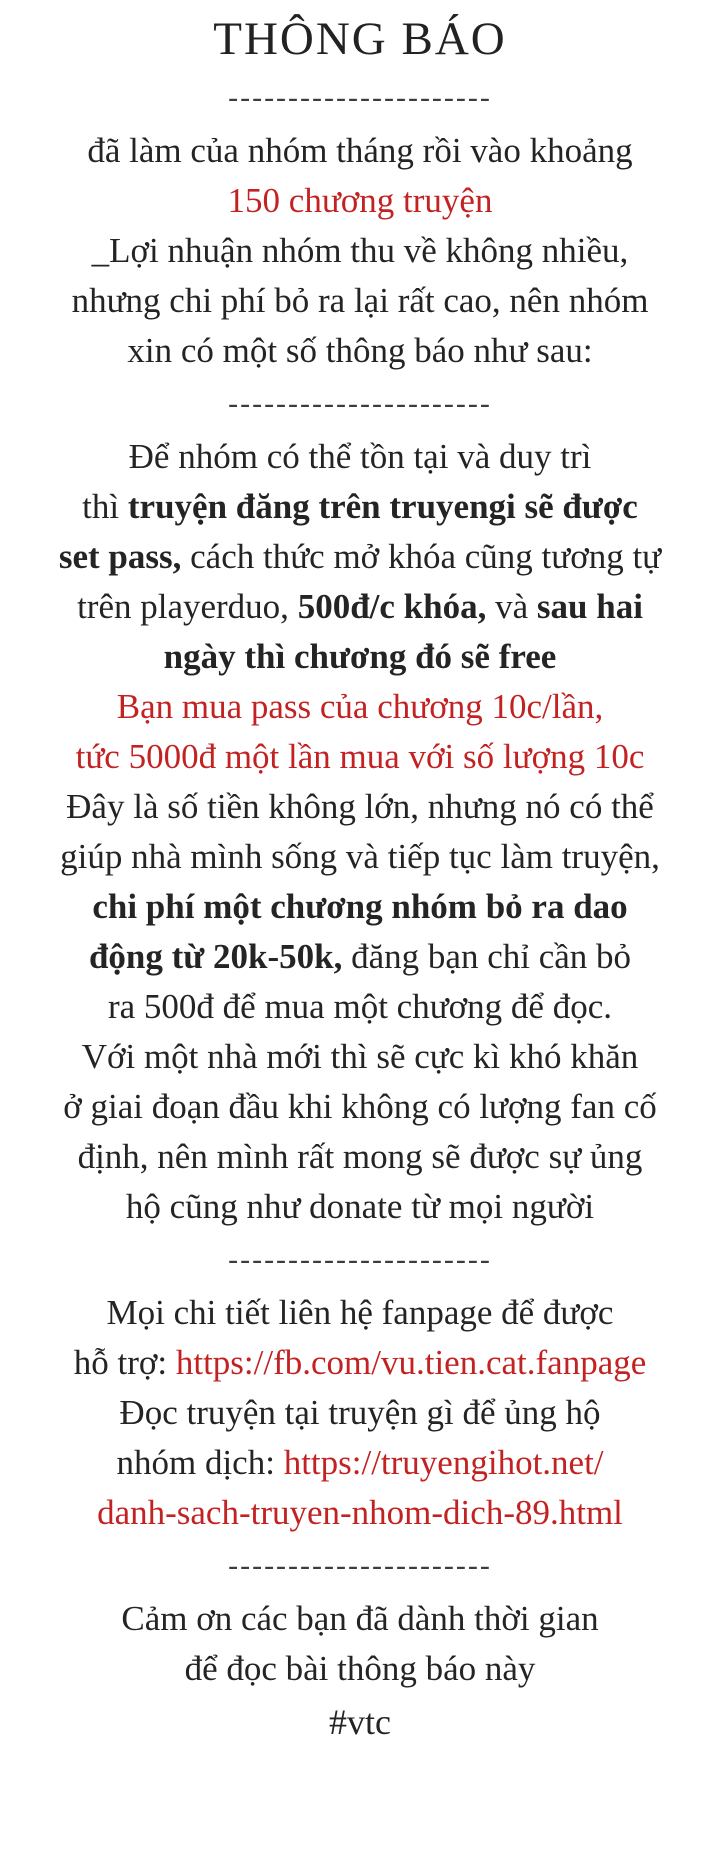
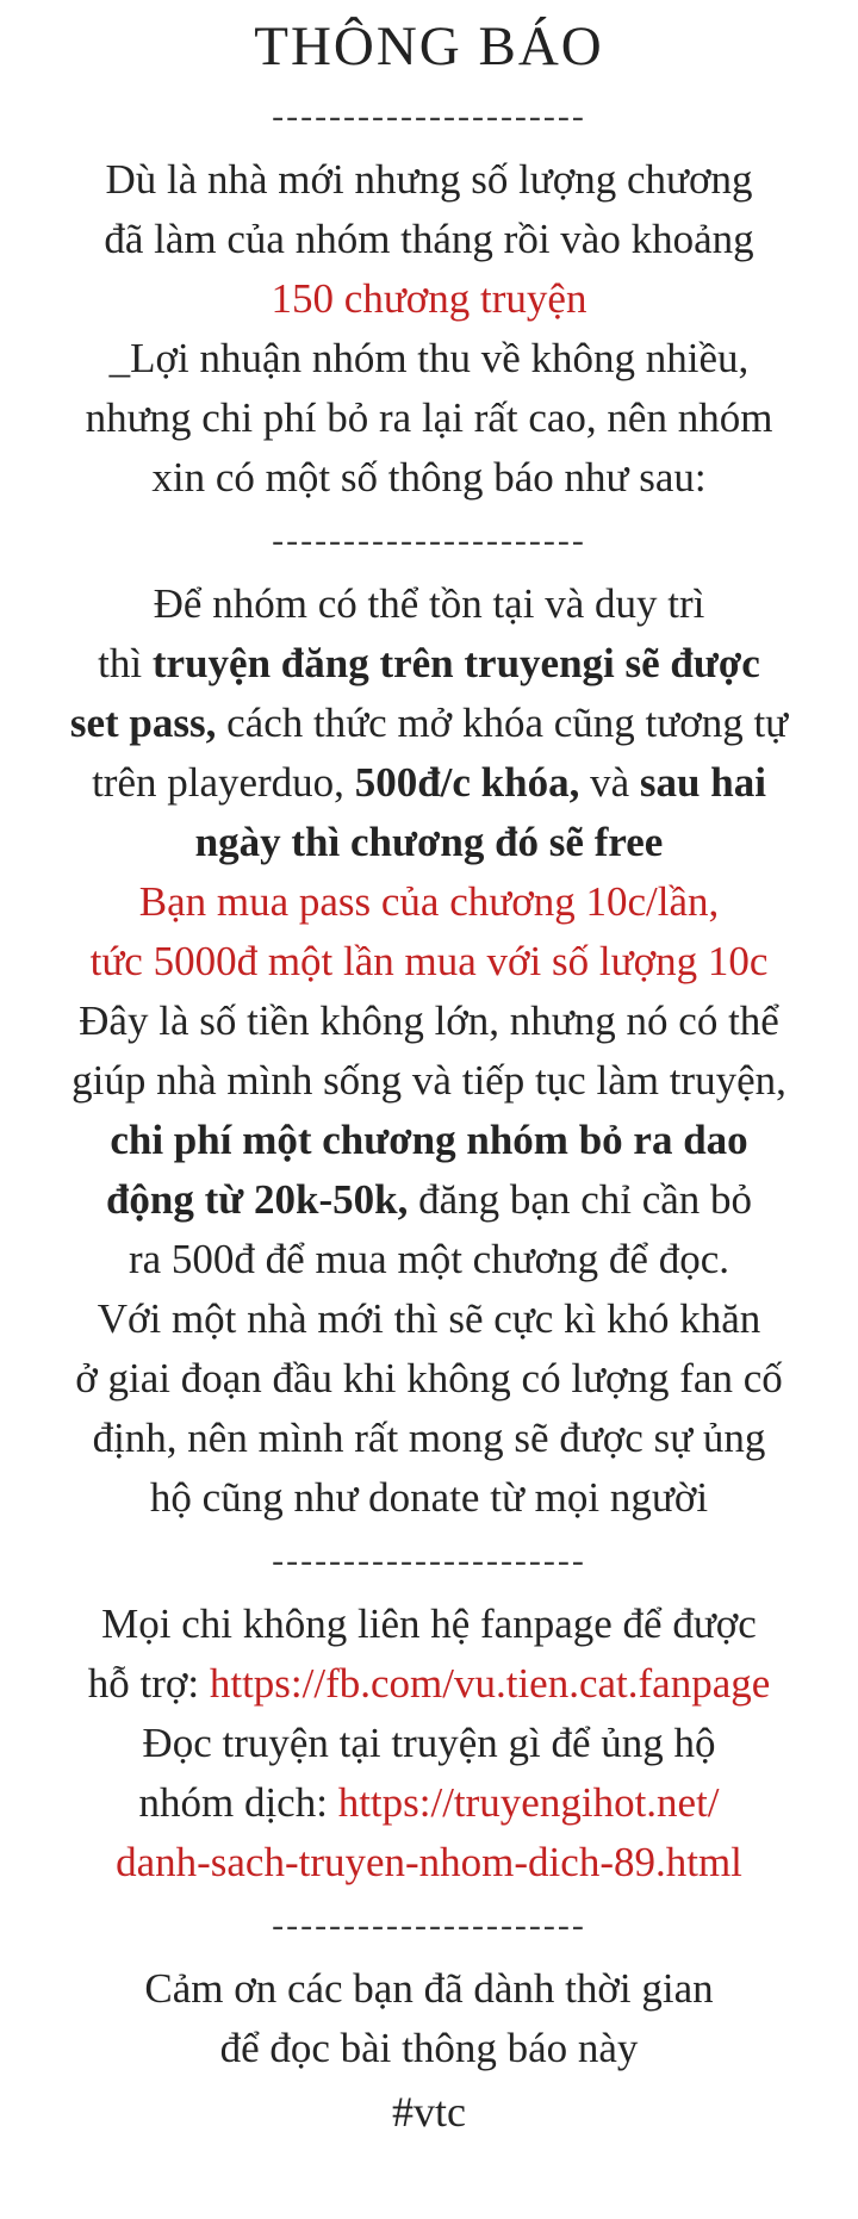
  THÔNG BÁO
  ----------------------
+ Dù là nhà mới nhưng số lượng chương
  đã làm của nhóm tháng rồi vào khoảng
  150 chương truyện
  _Lợi nhuận nhóm thu về không nhiều,
  nhưng chi phí bỏ ra lại rất cao, nên nhóm
  xin có một số thông báo như sau:
  ----------------------
  Để nhóm có thể tồn tại và duy trì
  thì truyện đăng trên truyengi sẽ được
  set pass, cách thức mở khóa cũng tương tự
  trên playerduo, 500đ/c khóa, và sau hai
  ngày thì chương đó sẽ free
  Bạn mua pass của chương 10c/lần,
  tức 5000đ một lần mua với số lượng 10c
  Đây là số tiền không lớn, nhưng nó có thể
  giúp nhà mình sống và tiếp tục làm truyện,
  chi phí một chương nhóm bỏ ra dao
  động từ 20k-50k, đăng bạn chỉ cần bỏ
  ra 500đ để mua một chương để đọc.
  Với một nhà mới thì sẽ cực kì khó khăn
  ở giai đoạn đầu khi không có lượng fan cố
  định, nên mình rất mong sẽ được sự ủng
  hộ cũng như donate từ mọi người
  ----------------------
- Mọi chi tiết liên hệ fanpage để được
+ Mọi chi không liên hệ fanpage để được
  hỗ trợ: https://fb.com/vu.tien.cat.fanpage
  Đọc truyện tại truyện gì để ủng hộ
  nhóm dịch: https://truyengihot.net/
  danh-sach-truyen-nhom-dich-89.html
  ----------------------
  Cảm ơn các bạn đã dành thời gian
  để đọc bài thông báo này
  #vtc
